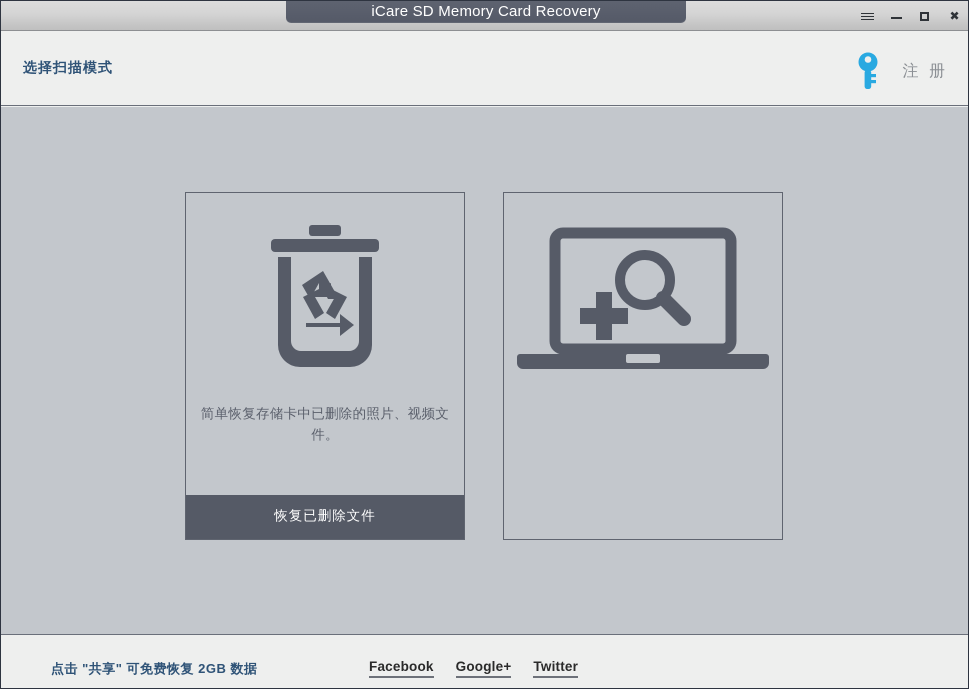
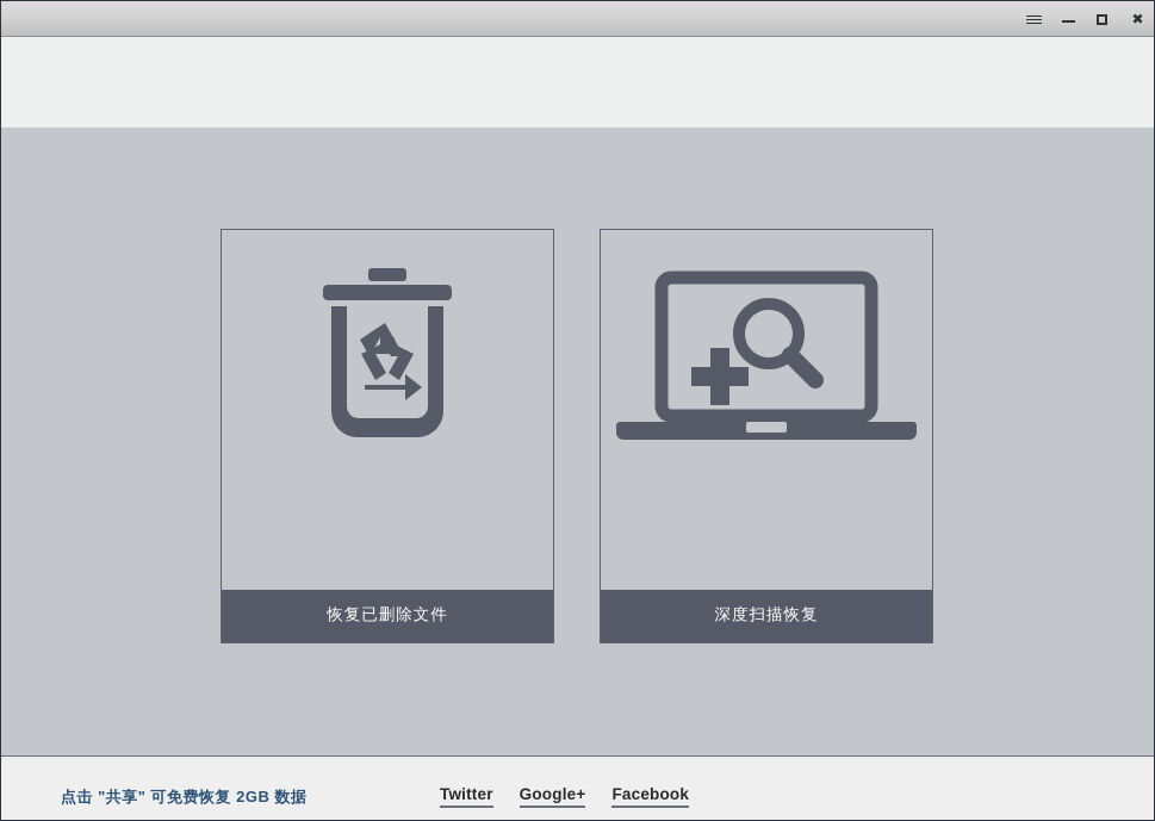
- iCare SD Memory Card Recovery
  ✖
- 选择扫描模式
- 注 册
- 简单恢复存储卡中已删除的照片、视频文件。
  恢复已删除文件
+ 深度扫描恢复
  点击 "共享" 可免费恢复 2GB 数据
- Facebook
+ Twitter
  Google+
- Twitter
+ Facebook
